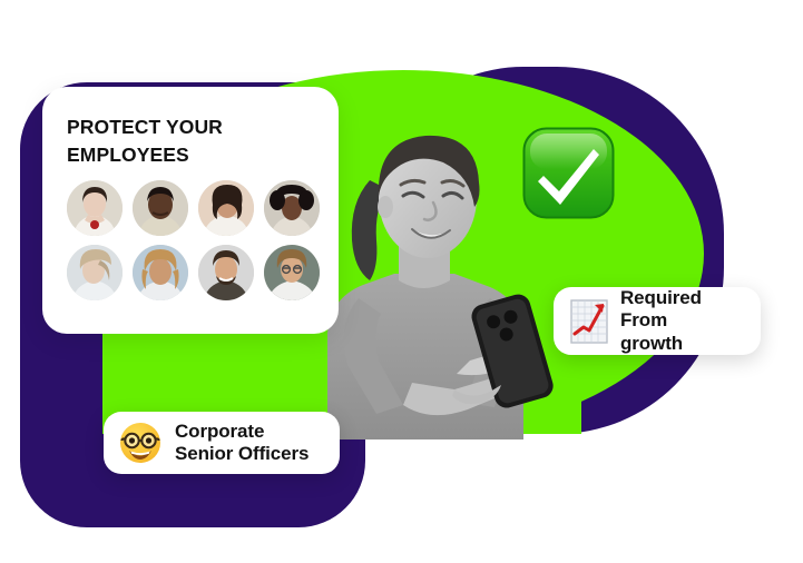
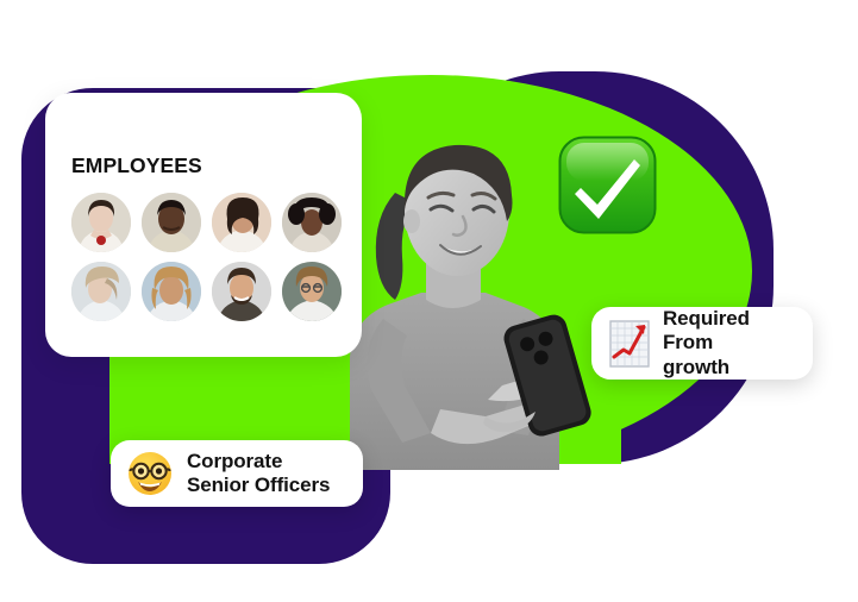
- PROTECT YOUR
  EMPLOYEES
  Required From
  growth
  Corporate
  Senior Officers
